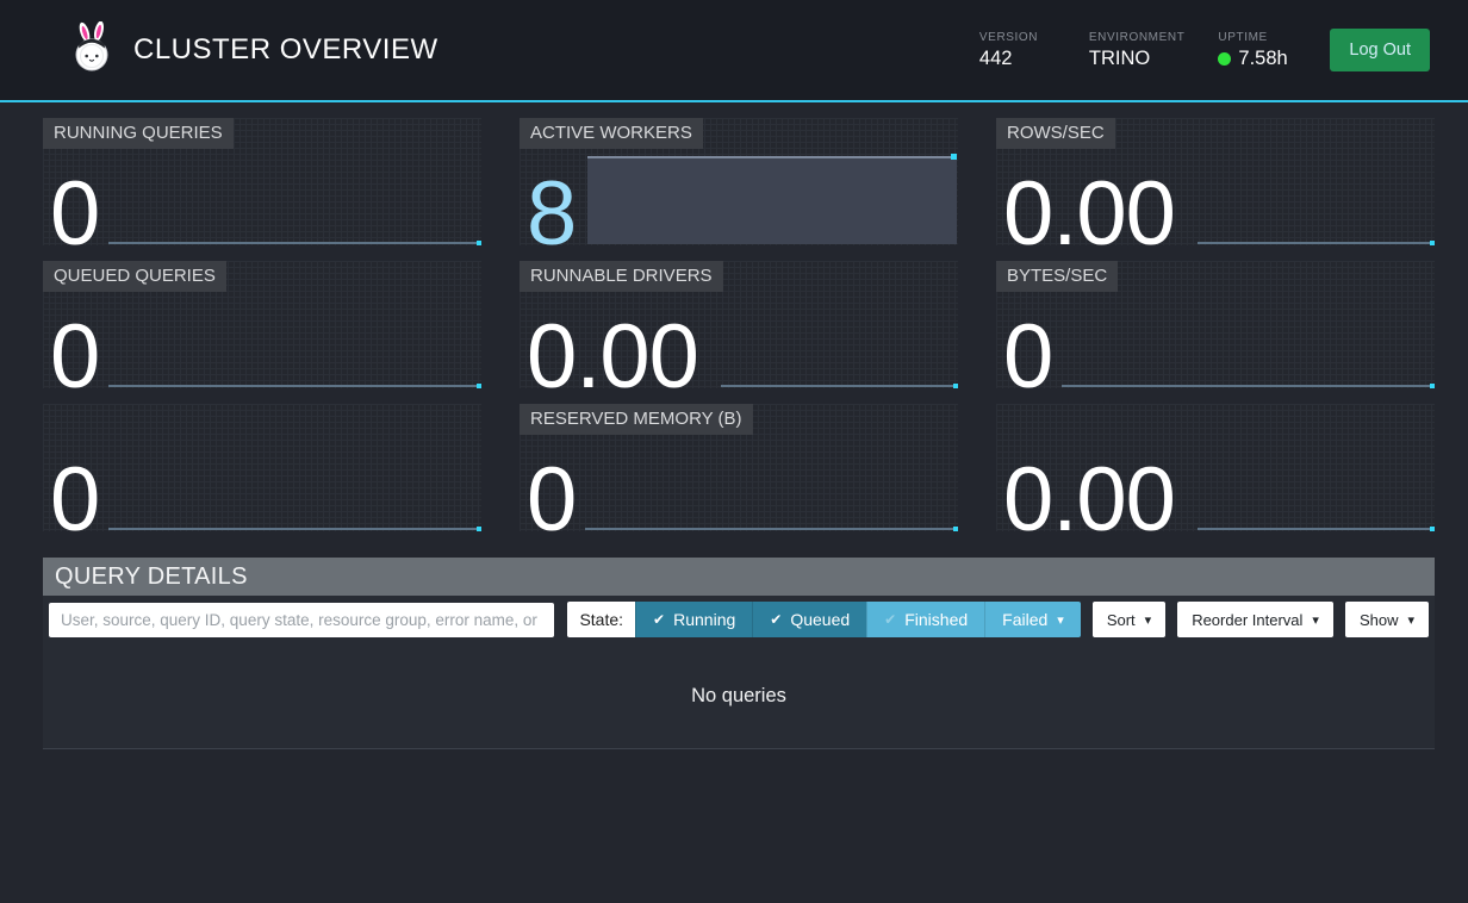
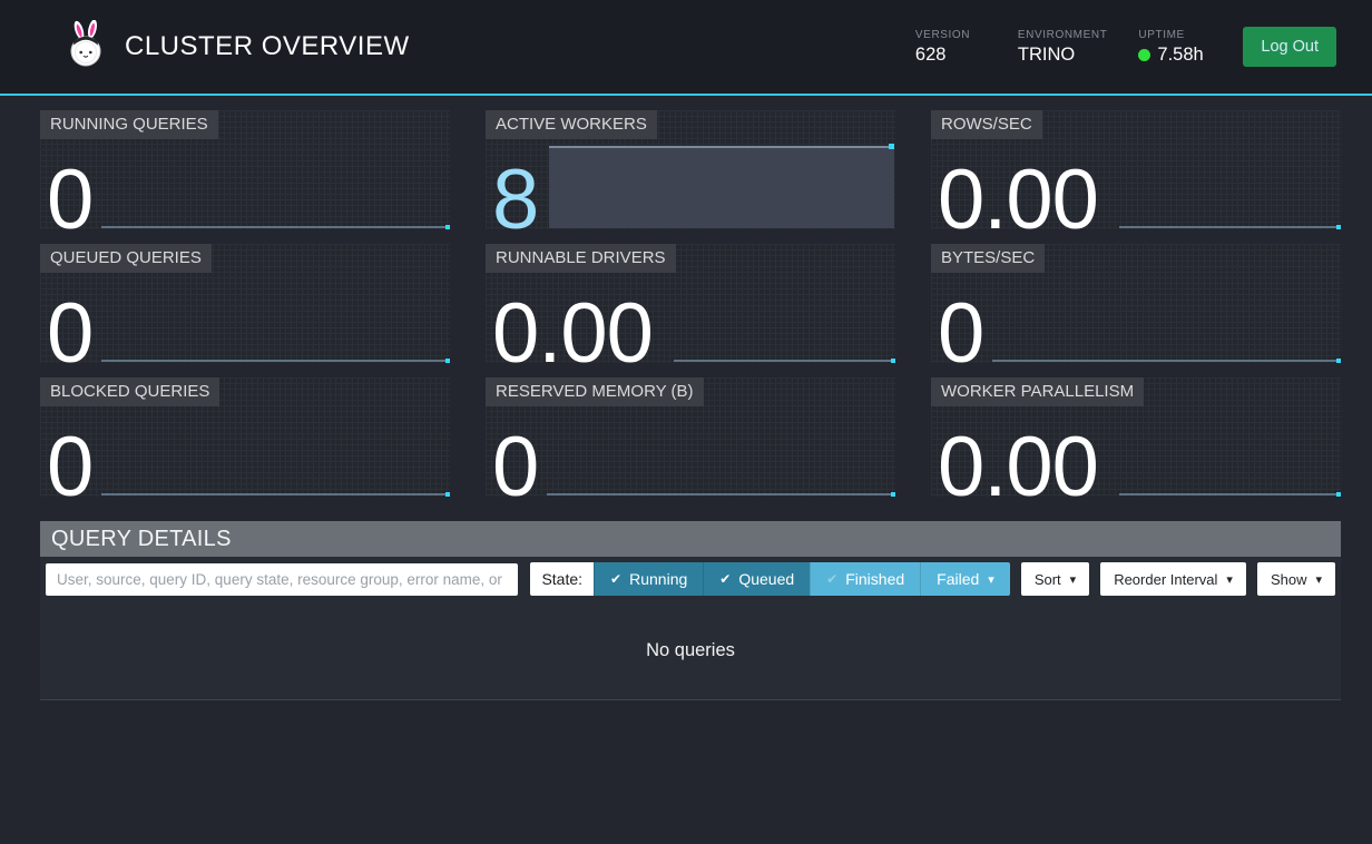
  CLUSTER OVERVIEW
  VERSION
- 442
+ 628
  ENVIRONMENT
  TRINO
  UPTIME
  7.58h
  Log Out
  RUNNING QUERIES
  0
  ACTIVE WORKERS
  8
  ROWS/SEC
  0.00
  QUEUED QUERIES
  0
  RUNNABLE DRIVERS
  0.00
  BYTES/SEC
  0
+ BLOCKED QUERIES
  0
  RESERVED MEMORY (B)
  0
+ WORKER PARALLELISM
  0.00
  QUERY DETAILS
  User, source, query ID, query state, resource group, error name, or
  State:
  ✔
  Running
  ✔
  Queued
  ✔
  Finished
  Failed
  ▾
  Sort
  ▾
  Reorder Interval
  ▾
  Show
  ▾
  No queries
